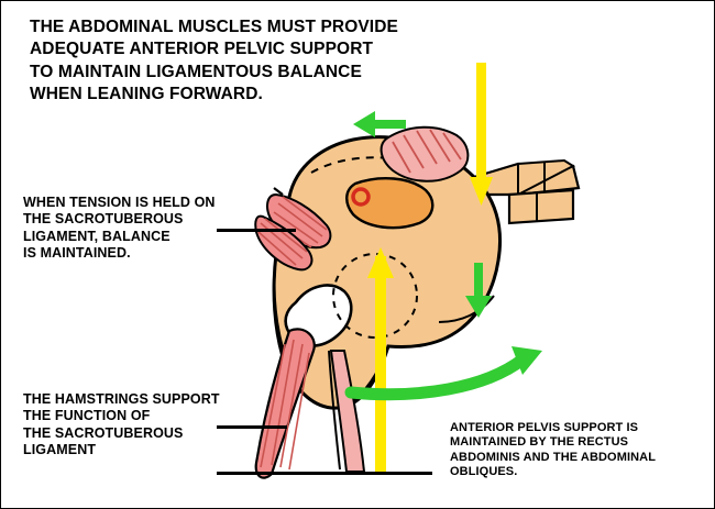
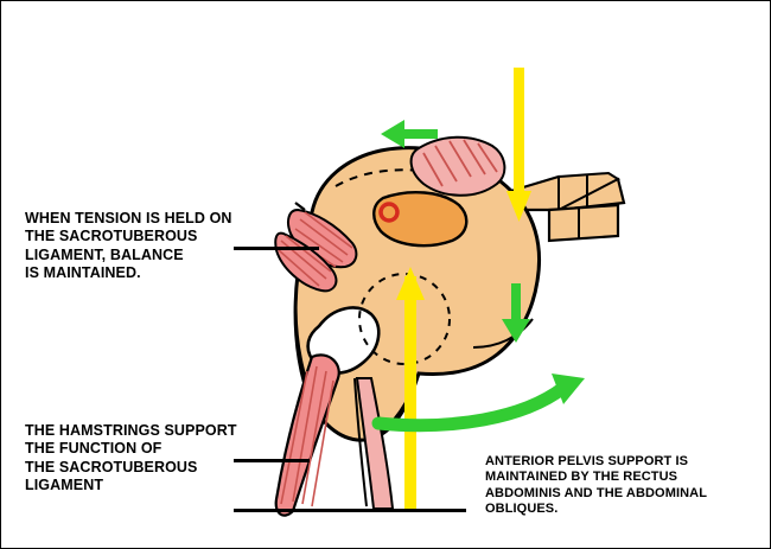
- THE ABDOMINAL MUSCLES MUST PROVIDE
- ADEQUATE ANTERIOR PELVIC SUPPORT
- TO MAINTAIN LIGAMENTOUS BALANCE
- WHEN LEANING FORWARD.
  WHEN TENSION IS HELD ON
  THE SACROTUBEROUS
  LIGAMENT, BALANCE
  IS MAINTAINED.
  THE HAMSTRINGS SUPPORT
  THE FUNCTION OF
  THE SACROTUBEROUS
  LIGAMENT
  ANTERIOR PELVIS SUPPORT IS
  MAINTAINED BY THE RECTUS
  ABDOMINIS AND THE ABDOMINAL
  OBLIQUES.
